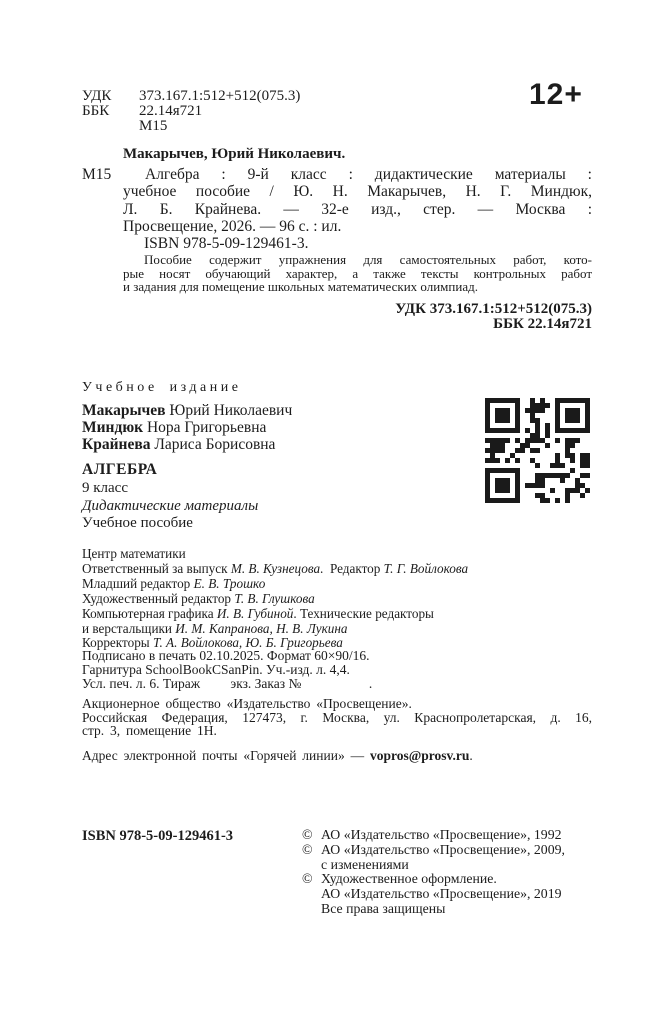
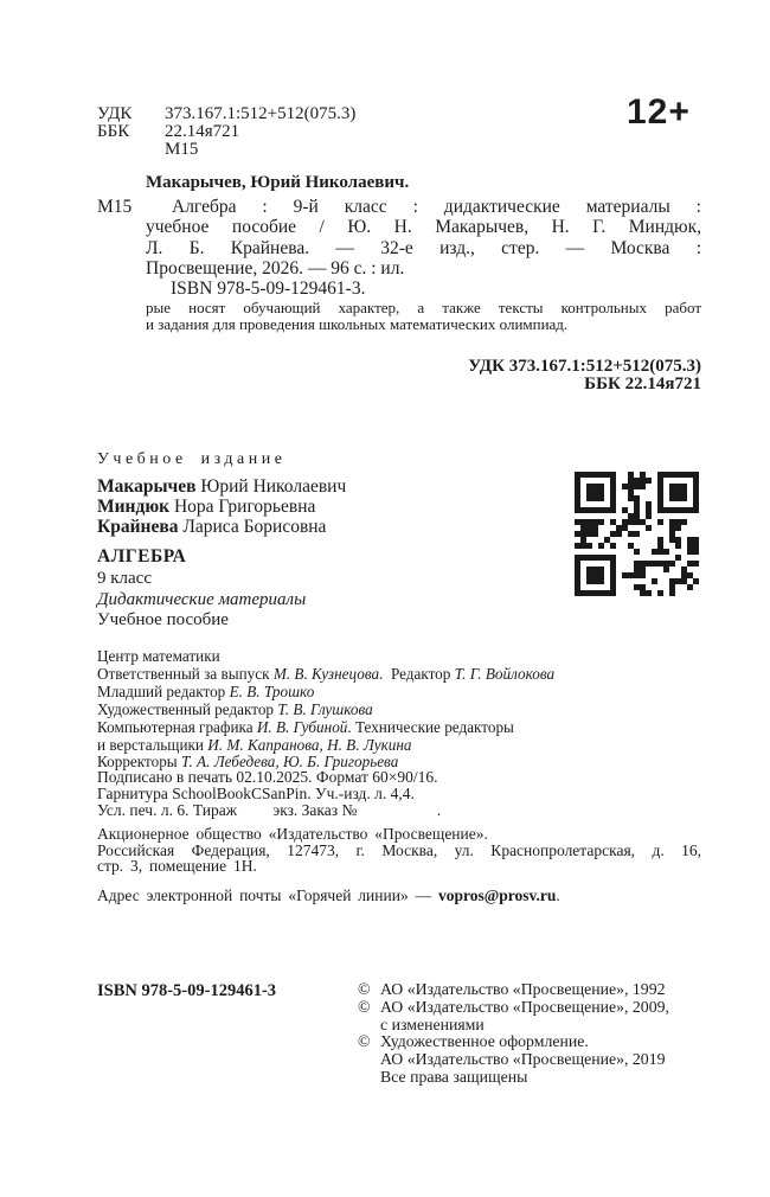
  12+
  УДК 373.167.1:512+512(075.3)
  ББК 22.14я721
  М15
  Макарычев, Юрий Николаевич.
  М15
  Алгебра : 9-й класс : дидактические материалы :
  учебное пособие / Ю. Н. Макарычев, Н. Г. Миндюк,
  Л. Б. Крайнева. — 32-е изд., стер. — Москва :
  Просвещение, 2026. — 96 с. : ил.
  ISBN 978-5-09-129461-3.
- Пособие содержит упражнения для самостоятельных работ, кото-
  рые носят обучающий характер, а также тексты контрольных работ
- и задания для помещение школьных математических олимпиад.
+ и задания для проведения школьных математических олимпиад.
  УДК 373.167.1:512+512(075.3)
  ББК 22.14я721
  Учебное издание
  Макарычев Юрий Николаевич
  Миндюк Нора Григорьевна
  Крайнева Лариса Борисовна
  АЛГЕБРА
  9 класс
  Дидактические материалы
  Учебное пособие
  Центр математики
  Ответственный за выпуск М. В. Кузнецова. Редактор Т. Г. Войлокова
  Младший редактор Е. В. Трошко
  Художественный редактор Т. В. Глушкова
  Компьютерная графика И. В. Губиной. Технические редакторы
  и верстальщики И. М. Капранова, Н. В. Лукина
- Корректоры Т. А. Войлокова, Ю. Б. Григорьева
+ Корректоры Т. А. Лебедева, Ю. Б. Григорьева
  Подписано в печать 02.10.2025. Формат 60×90/16.
  Гарнитура SchoolBookCSanPin. Уч.-изд. л. 4,4.
  Усл. печ. л. 6. Тираж экз. Заказ № .
  Акционерное общество «Издательство «Просвещение».
  Российская Федерация, 127473, г. Москва, ул. Краснопролетарская, д. 16,
  стр. 3, помещение 1Н.
  Адрес электронной почты «Горячей линии» — vopros@prosv.ru.
  ISBN 978-5-09-129461-3
  © АО «Издательство «Просвещение», 1992
  © АО «Издательство «Просвещение», 2009,
  с изменениями
  © Художественное оформление.
  АО «Издательство «Просвещение», 2019
  Все права защищены
